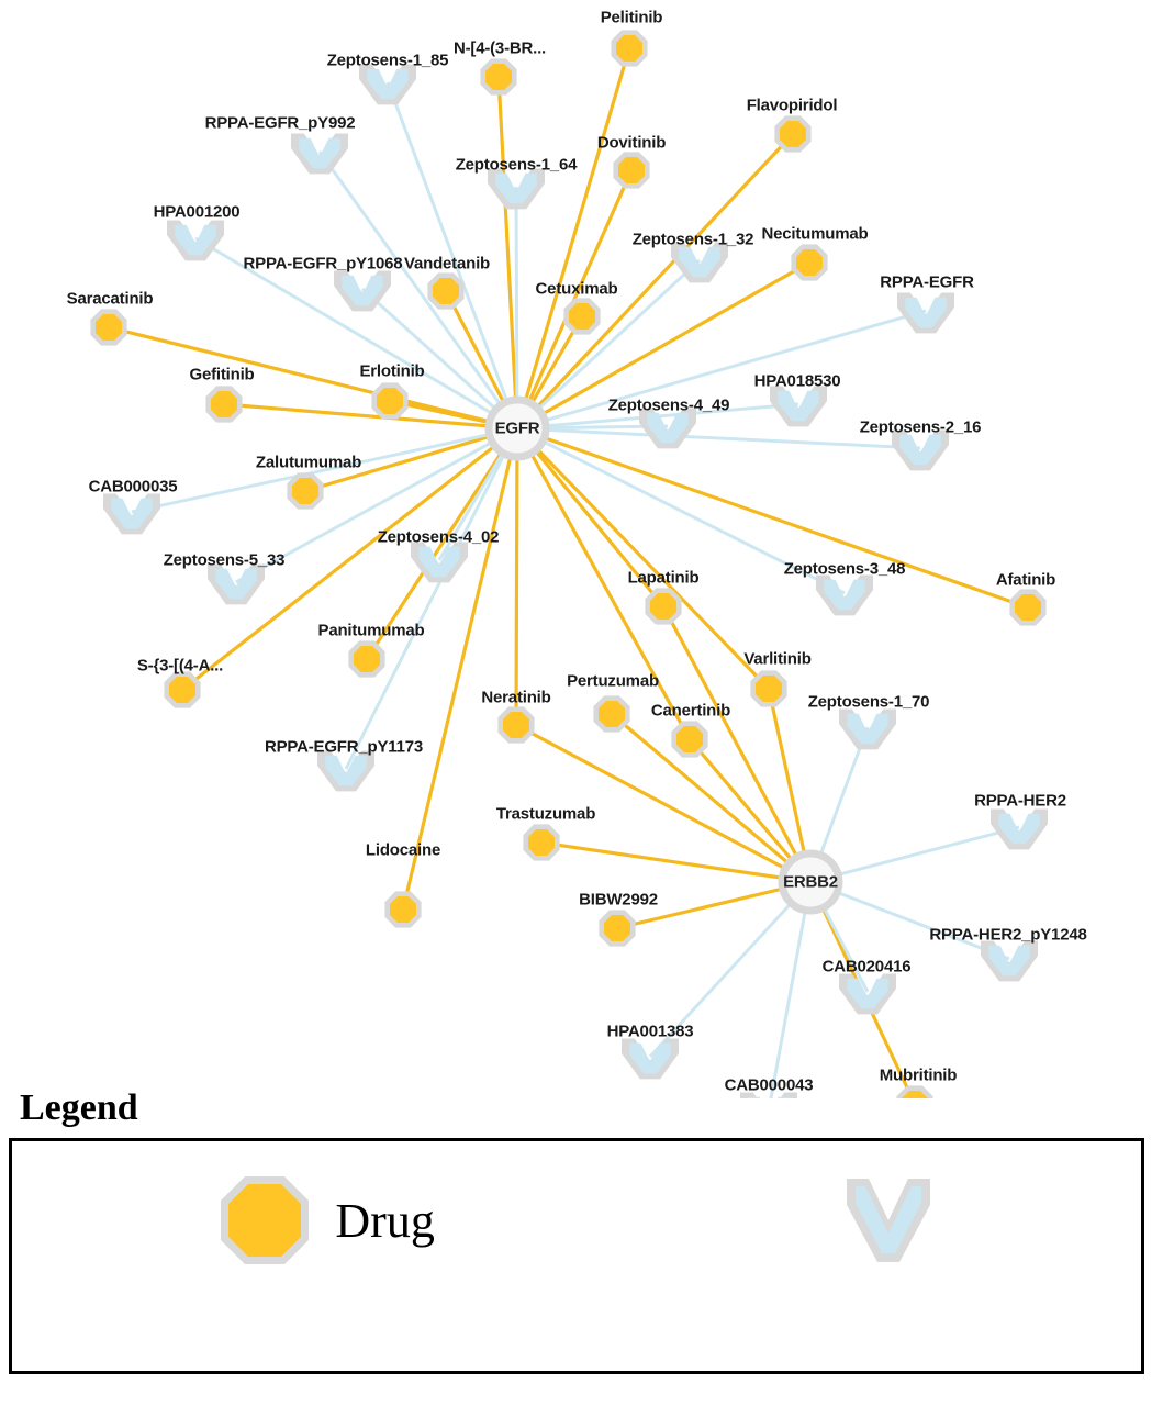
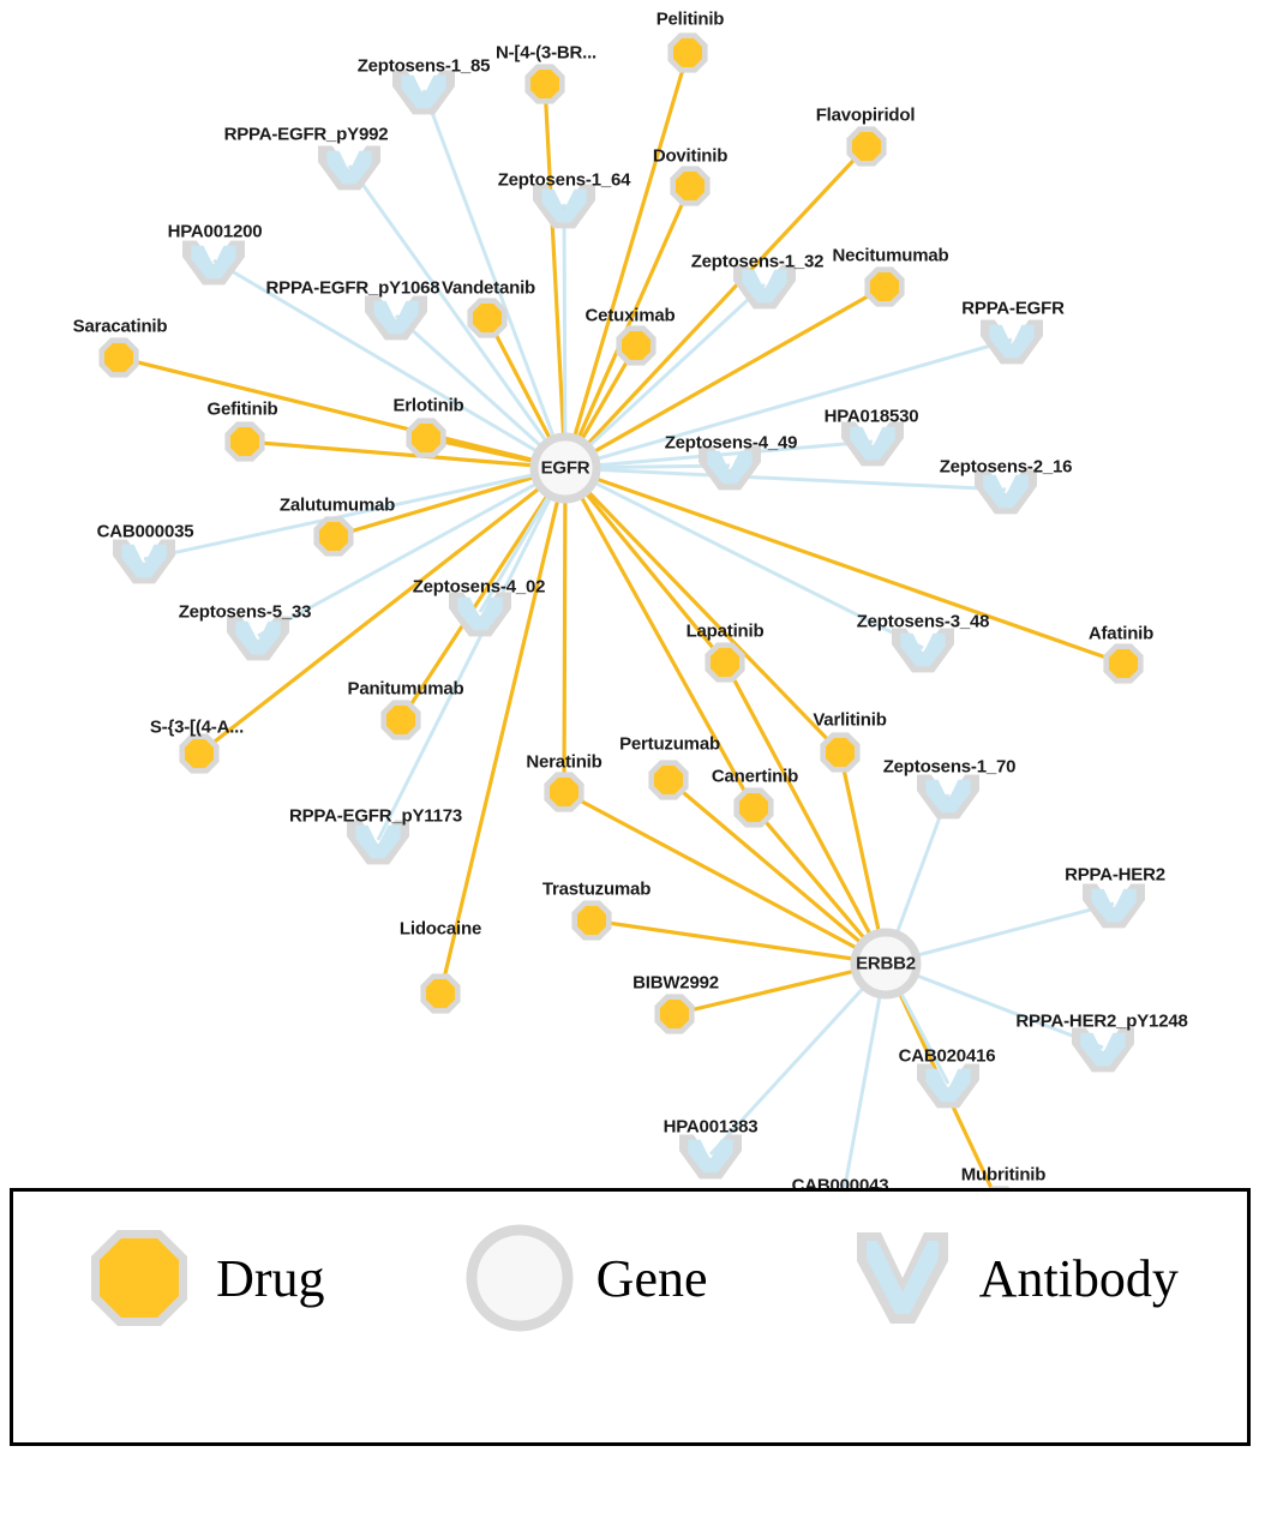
  Pelitinib
  N-[4-(3-BR...
  Flavopiridol
  Dovitinib
  Necitumumab
  Vandetanib
  Cetuximab
  Saracatinib
  Gefitinib
  Erlotinib
  Zalutumumab
  Afatinib
  Lapatinib
  Panitumumab
  Varlitinib
  S-{3-[(4-A...
  Neratinib
  Pertuzumab
  Canertinib
  Trastuzumab
  Lidocaine
  BIBW2992
  Mubritinib
  Zeptosens-1_85
  RPPA-EGFR_pY992
  Zeptosens-1_64
  HPA001200
  Zeptosens-1_32
  RPPA-EGFR_pY1068
  RPPA-EGFR
  HPA018530
  Zeptosens-4_49
  Zeptosens-2_16
  CAB000035
  Zeptosens-4_02
  Zeptosens-5_33
  Zeptosens-3_48
  Zeptosens-1_70
  RPPA-EGFR_pY1173
  RPPA-HER2
  RPPA-HER2_pY1248
  CAB020416
  HPA001383
  CAB000043
  EGFR
  ERBB2
- Legend
  Drug
+ Gene
+ Antibody
